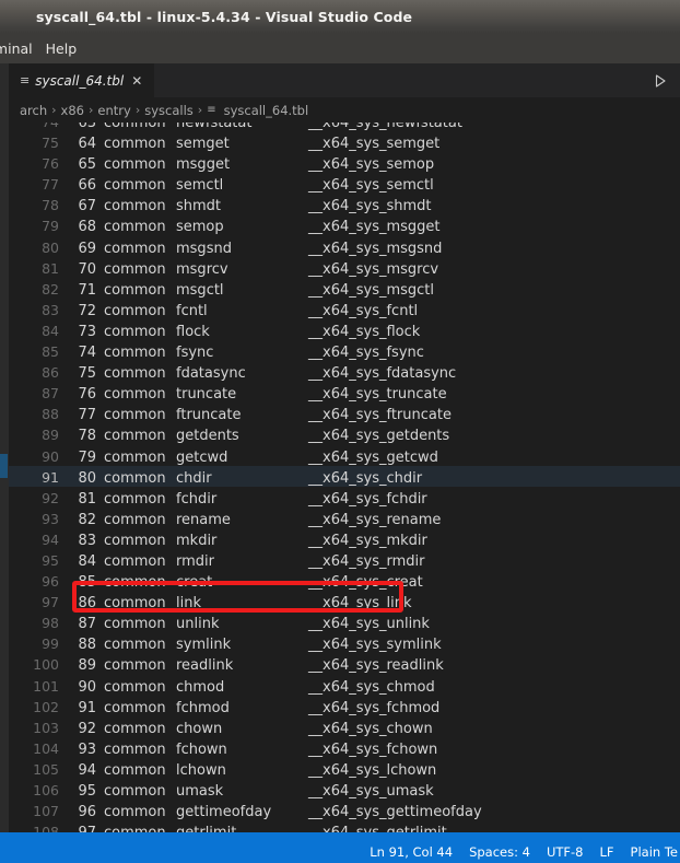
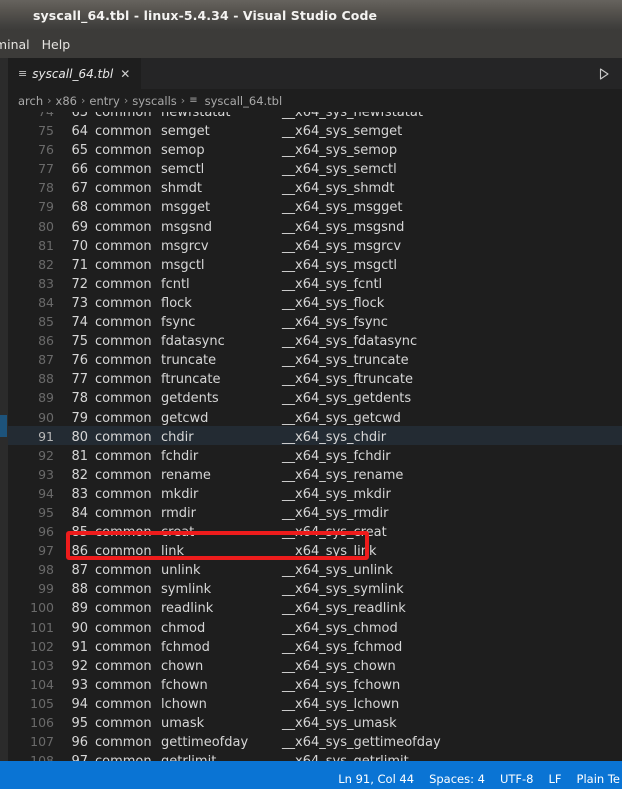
  syscall_64.tbl - linux-5.4.34 - Visual Studio Code
  minal
  Help
  ≡
  syscall_64.tbl
  ✕
  arch
  ›
  x86
  ›
  entry
  ›
  syscalls
  ›
  ≡
  syscall_64.tbl
  74 63 common newfstatat __x64_sys_newfstatat
  75 64 common semget __x64_sys_semget
- 76 65 common msgget __x64_sys_semop
+ 76 65 common semop __x64_sys_semop
  77 66 common semctl __x64_sys_semctl
  78 67 common shmdt __x64_sys_shmdt
- 79 68 common semop __x64_sys_msgget
+ 79 68 common msgget __x64_sys_msgget
  80 69 common msgsnd __x64_sys_msgsnd
  81 70 common msgrcv __x64_sys_msgrcv
  82 71 common msgctl __x64_sys_msgctl
  83 72 common fcntl __x64_sys_fcntl
  84 73 common flock __x64_sys_flock
  85 74 common fsync __x64_sys_fsync
  86 75 common fdatasync __x64_sys_fdatasync
  87 76 common truncate __x64_sys_truncate
  88 77 common ftruncate __x64_sys_ftruncate
  89 78 common getdents __x64_sys_getdents
  90 79 common getcwd __x64_sys_getcwd
  91 80 common chdir __x64_sys_chdir
  92 81 common fchdir __x64_sys_fchdir
  93 82 common rename __x64_sys_rename
  94 83 common mkdir __x64_sys_mkdir
  95 84 common rmdir __x64_sys_rmdir
  96 85 common creat __x64_sys_creat
  97 86 common link __x64_sys_link
  98 87 common unlink __x64_sys_unlink
  99 88 common symlink __x64_sys_symlink
  100 89 common readlink __x64_sys_readlink
  101 90 common chmod __x64_sys_chmod
  102 91 common fchmod __x64_sys_fchmod
  103 92 common chown __x64_sys_chown
  104 93 common fchown __x64_sys_fchown
  105 94 common lchown __x64_sys_lchown
  106 95 common umask __x64_sys_umask
  107 96 common gettimeofday __x64_sys_gettimeofday
  Ln 91, Col 44
  Spaces: 4
  UTF-8
  LF
  Plain Te
